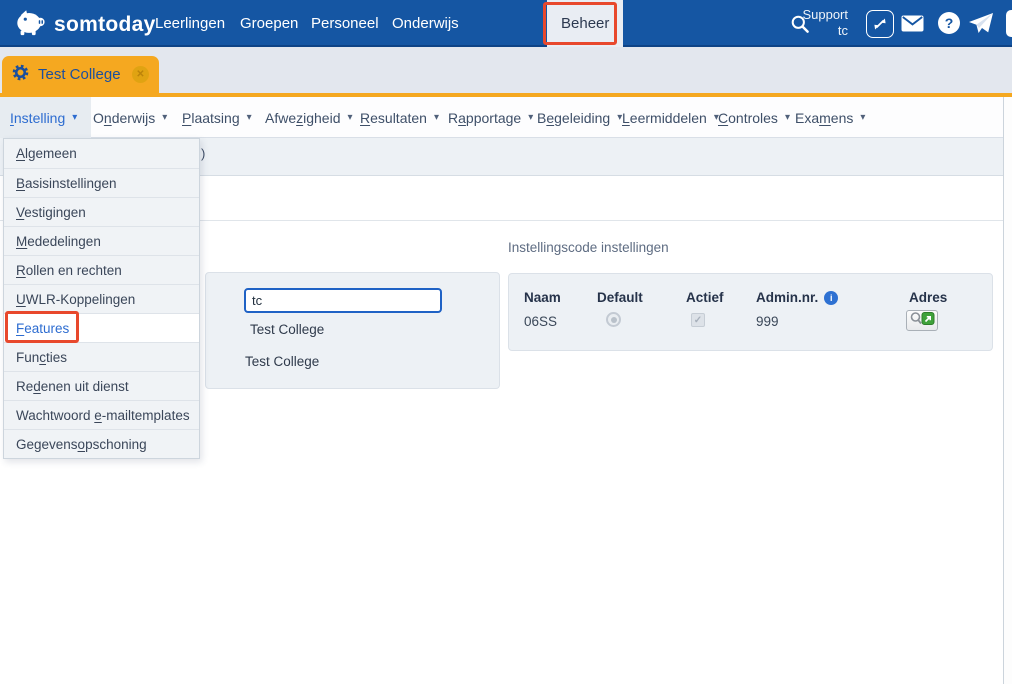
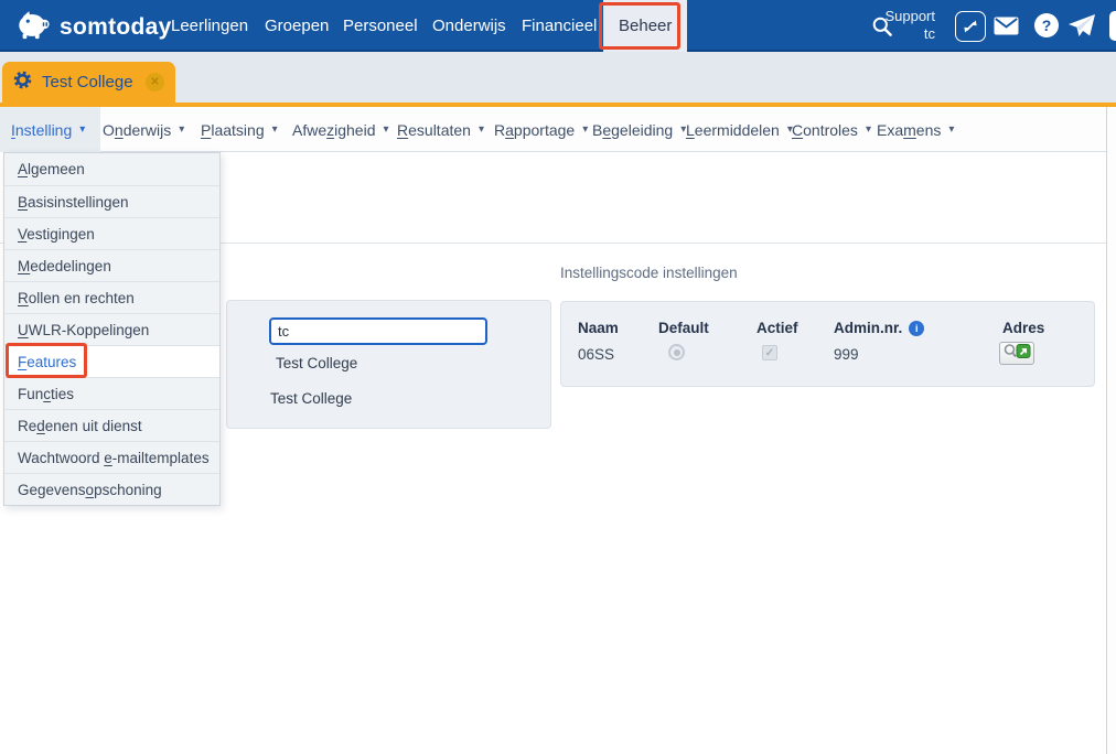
  somtoday
  Leerlingen
  Groepen
  Personeel
  Onderwijs
+ Financieel
  Beheer
  Support
  tc
  ?
  Test College
  ✕
  Instelling
  ▾
  Onderwijs
  ▾
  Plaatsing
  ▾
  Afwezigheid
  ▾
  Resultaten
  ▾
  Rapportage
  ▾
  Begeleiding
  ▾
  Leermiddelen
  ▾
  Controles
  ▾
  Examens
  ▾
- )
  Algemeen
  Basisinstellingen
  Vestigingen
  Mededelingen
  Rollen en rechten
  UWLR-Koppelingen
  Features
  Functies
  Redenen uit dienst
  Wachtwoord e-mailtemplates
  Gegevensopschoning
  tc
  Test College
  Test College
  Instellingscode instellingen
  Naam
  Default
  Actief
  Admin.nr.
  i
  Adres
  06SS
  ✓
  999
